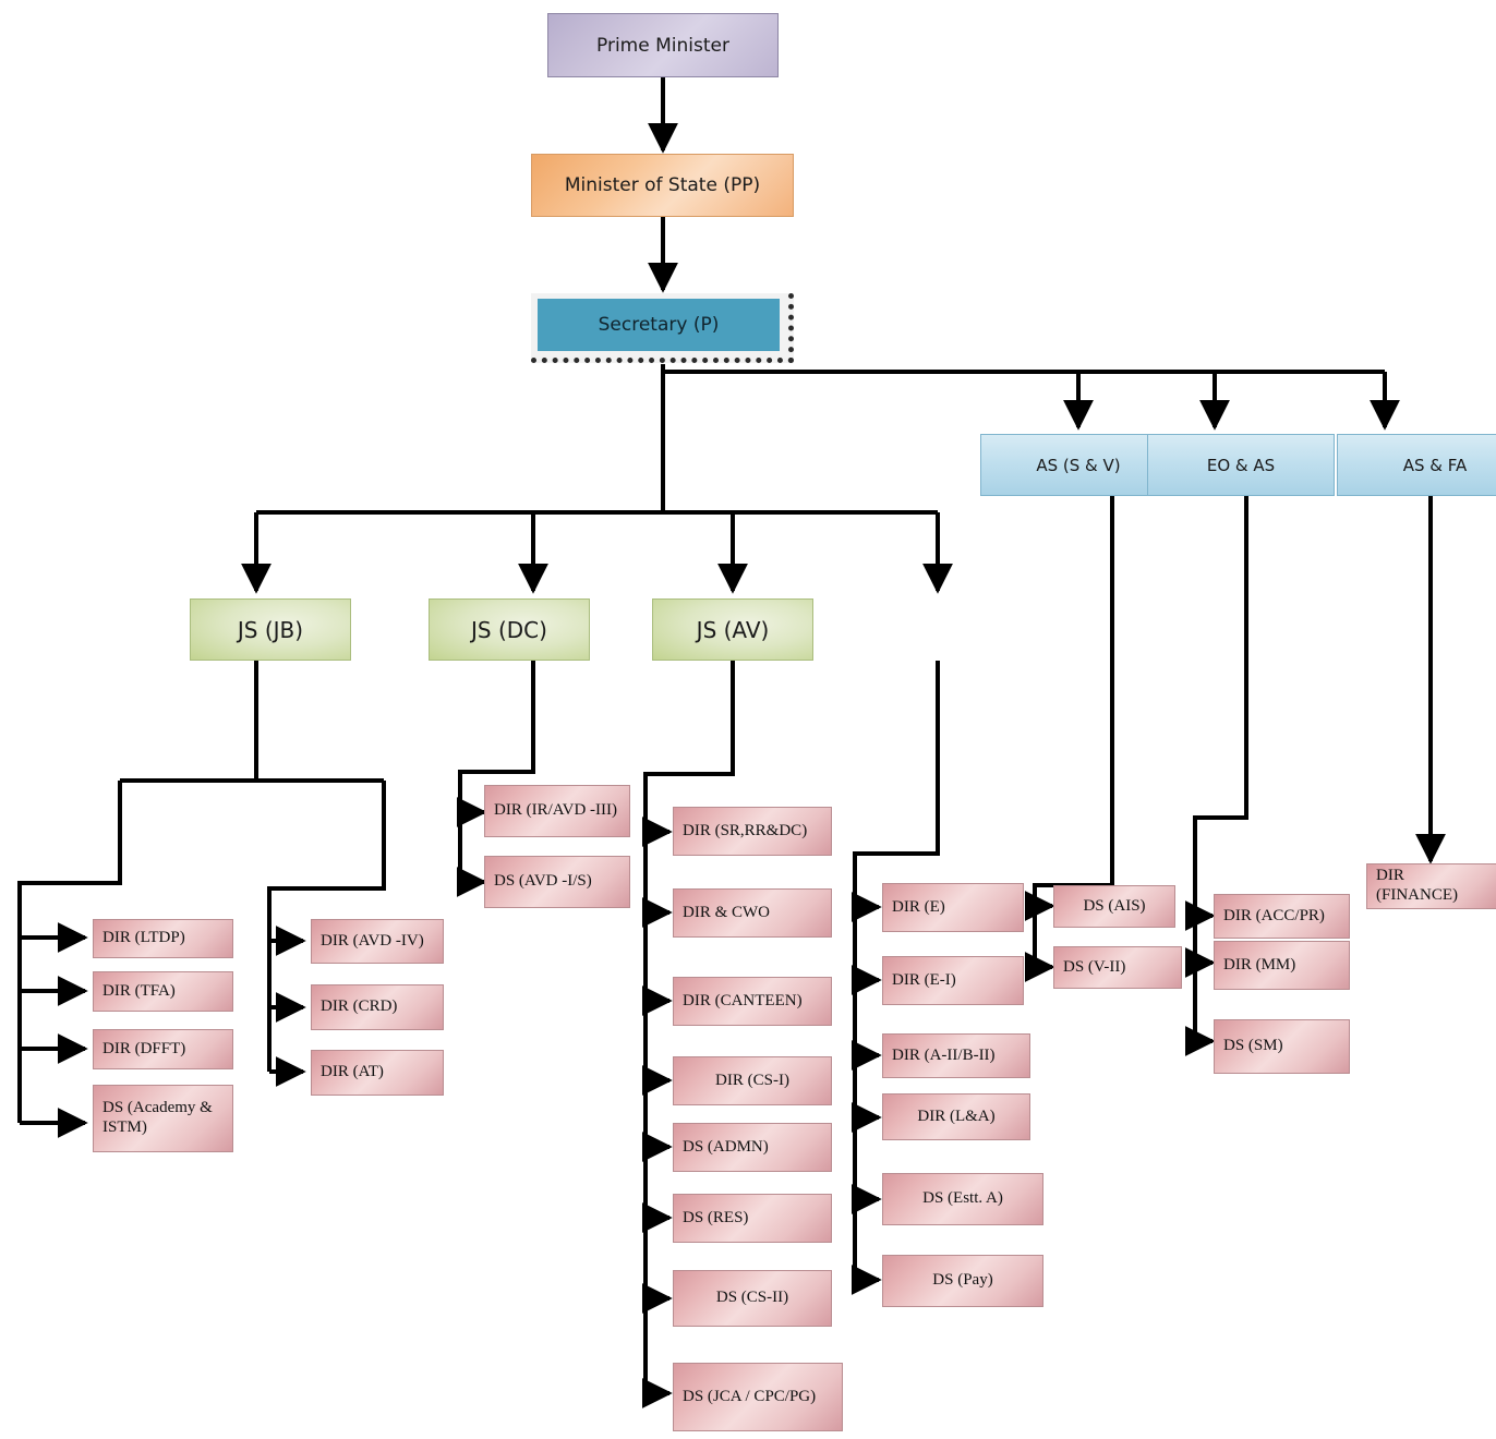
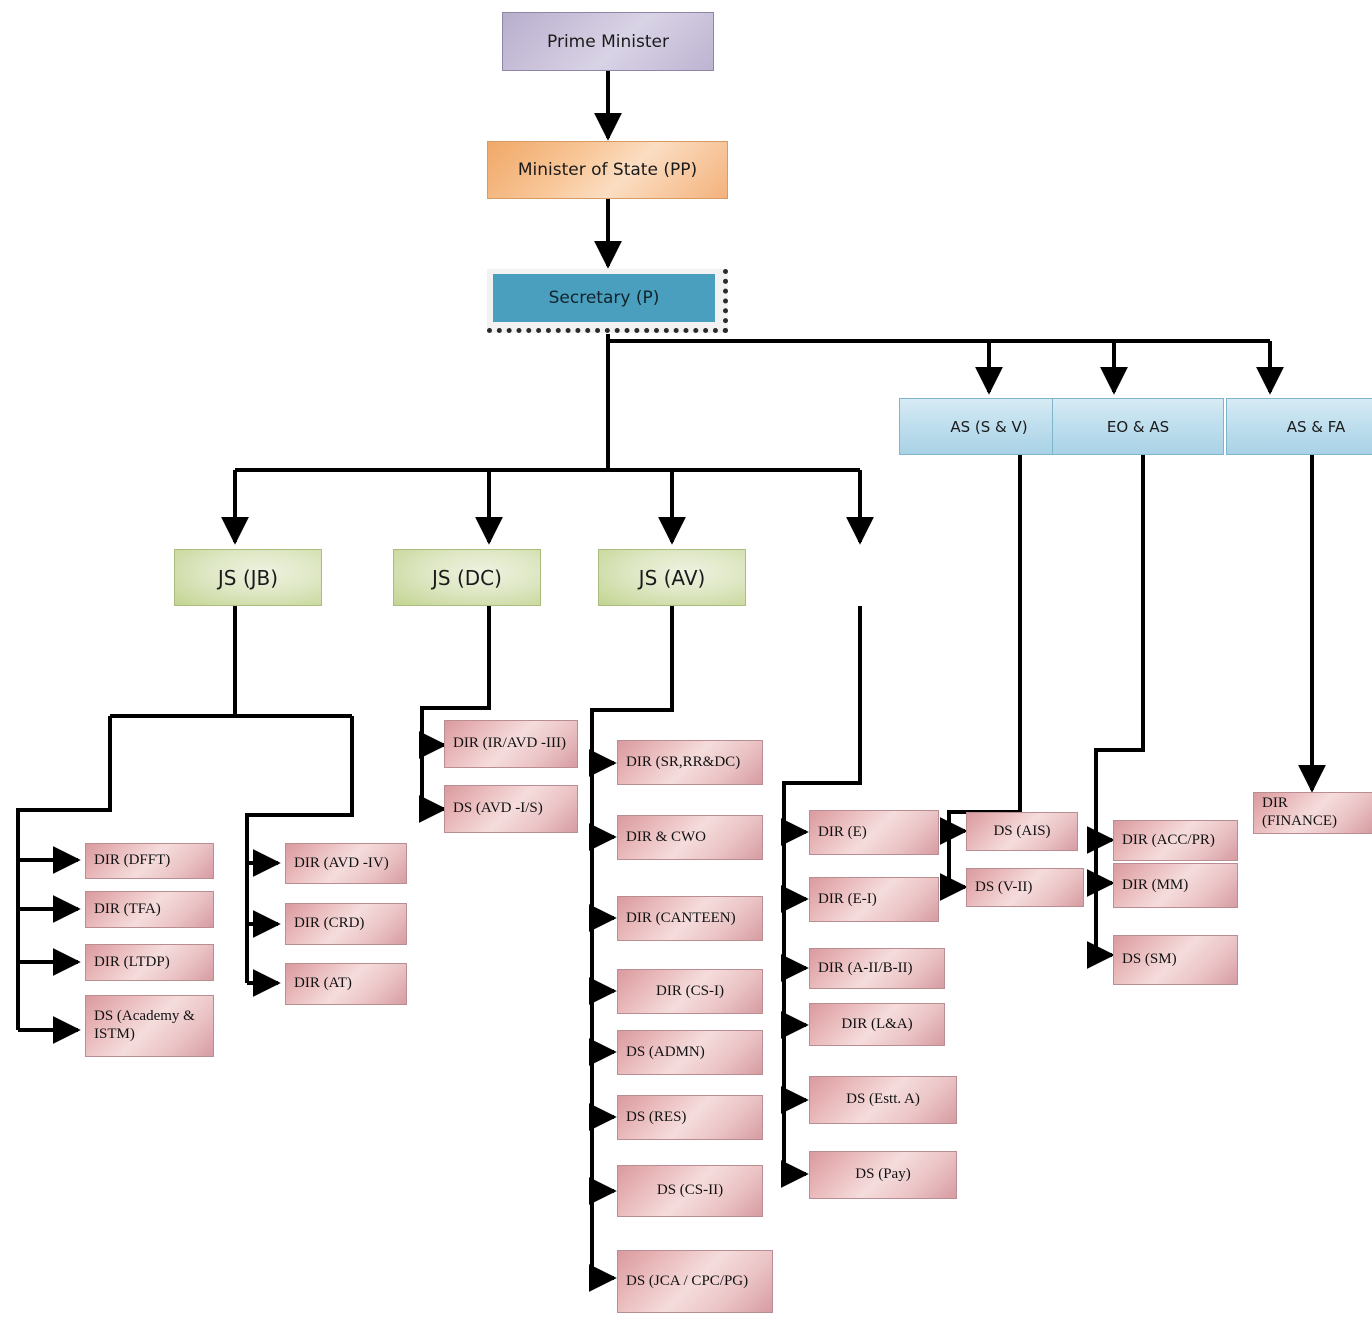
  Prime Minister
  Minister of State (PP)
  Secretary (P)
  AS (S & V)
  EO & AS
  AS & FA
  JS (JB)
  JS (DC)
  JS (AV)
- DIR (LTDP)
+ DIR (DFFT)
  DIR (TFA)
- DIR (DFFT)
+ DIR (LTDP)
  DS (Academy & ISTM)
  DIR (AVD -IV)
  DIR (CRD)
  DIR (AT)
  DIR (IR/AVD -III)
  DS (AVD -I/S)
  DIR (SR,RR&DC)
  DIR & CWO
  DIR (CANTEEN)
  DIR (CS-I)
  DS (ADMN)
  DS (RES)
  DS (CS-II)
  DS (JCA / CPC/PG)
  DIR (E)
  DIR (E-I)
  DIR (A-II/B-II)
  DIR (L&A)
  DS (Estt. A)
  DS (Pay)
  DS (AIS)
  DS (V-II)
  DIR (ACC/PR)
  DIR (MM)
  DS (SM)
  DIR (FINANCE)
